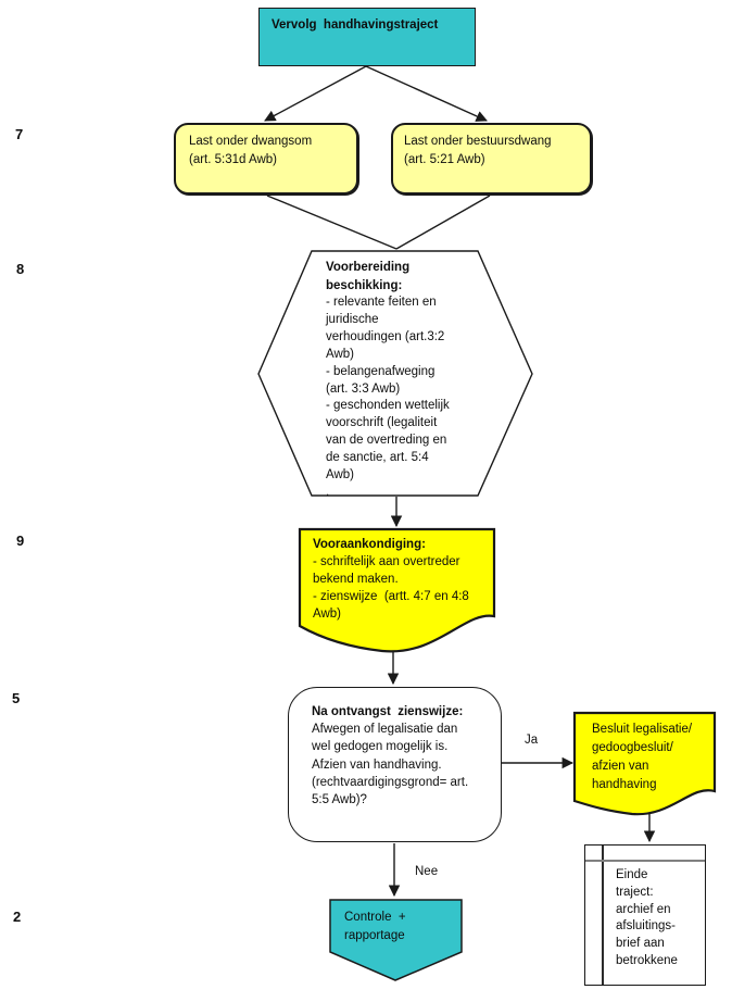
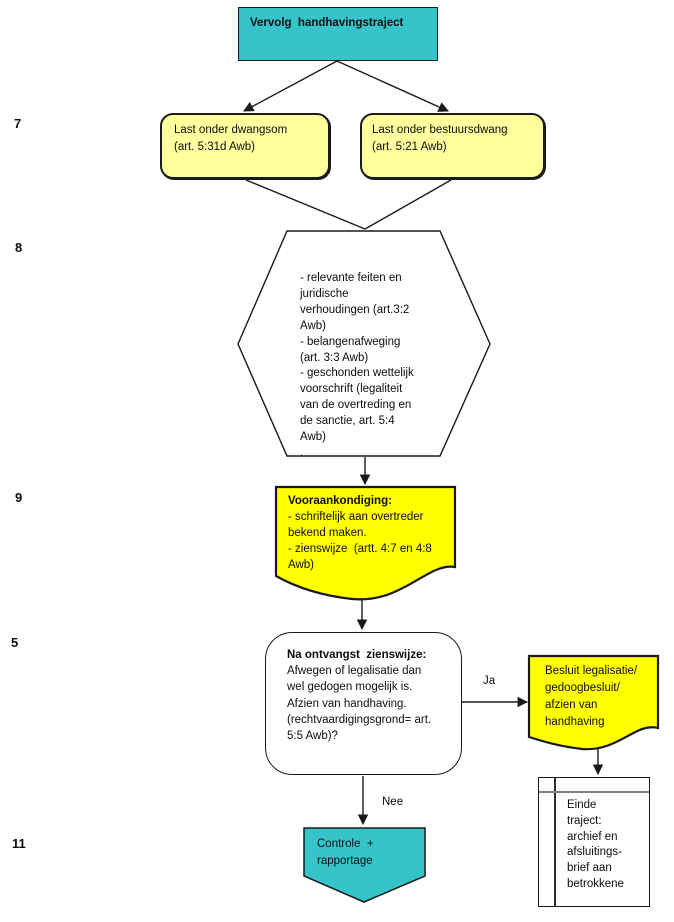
  7
  8
  9
  5
- 2
+ 11
  Vervolg handhavingstraject
  Last onder dwangsom
  (art. 5:31d Awb)
  Last onder bestuursdwang
  (art. 5:21 Awb)
- Voorbereiding
- beschikking:
  - relevante feiten en
  juridische
  verhoudingen (art.3:2
  Awb)
  - belangenafweging
  (art. 3:3 Awb)
  - geschonden wettelijk
  voorschrift (legaliteit
  van de overtreding en
  de sanctie, art. 5:4
  Awb)
  .
  Vooraankondiging:
  - schriftelijk aan overtreder
  bekend maken.
  - zienswijze (artt. 4:7 en 4:8
  Awb)
  Na ontvangst zienswijze:
  Afwegen of legalisatie dan
  wel gedogen mogelijk is.
  Afzien van handhaving.
  (rechtvaardigingsgrond= art.
  5:5 Awb)?
  Besluit legalisatie/
  gedoogbesluit/
  afzien van
  handhaving
  Einde
  traject:
  archief en
  afsluitings-
  brief aan
  betrokkene
  Controle +
  rapportage
  Ja
  Nee
